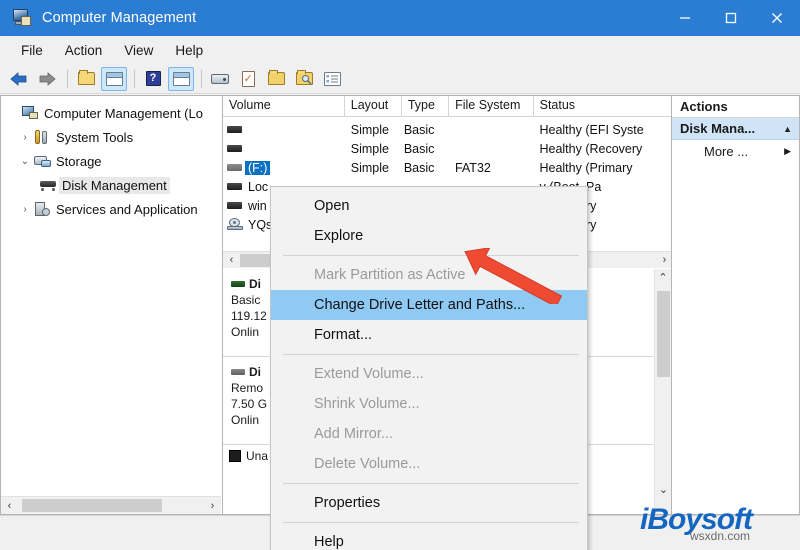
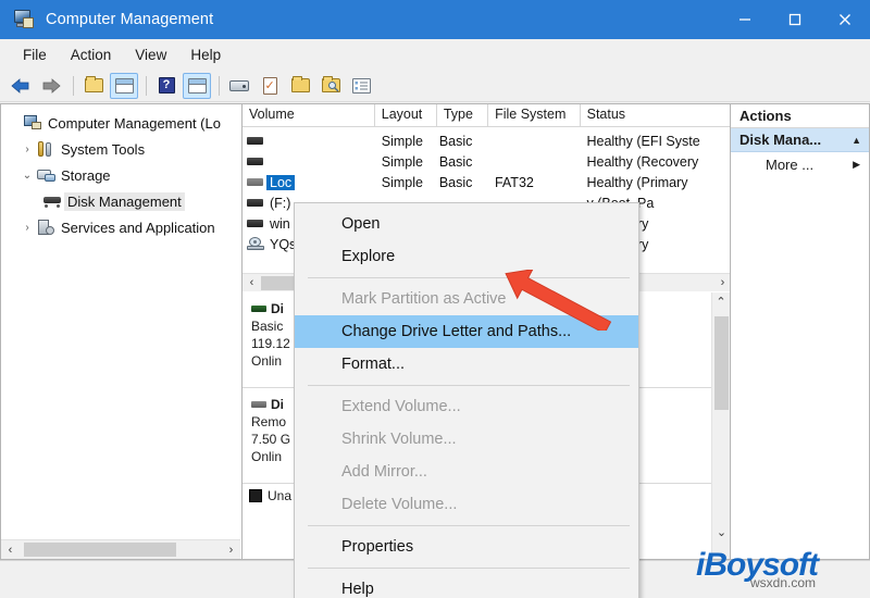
  Computer Management
  File
  Action
  View
  Help
  ?
  Computer Management (Lo
  ›
  System Tools
  ⌄
  Storage
  Disk Management
  ›
  Services and Application
  ‹
  ›
  Volume
  Layout
  Type
  File System
  Status
  Simple
  Basic
  Healthy (EFI Syste
  Simple
  Basic
  Healthy (Recovery
- (F:)
+ Loc
  Simple
  Basic
  FAT32
  Healthy (Primary
- Loc
+ (F:)
  win
  ‹
  ›
  Di
  Basic
  119.12
  Onlin
  Di
  Remo
  7.50 G
  Onlin
  Una
  ⌃
  ⌄
  Actions
  Disk Mana...
  ▲
  More ...
  ▶
  Open
  Explore
  Mark Partition as Active
  Change Drive Letter and Paths...
  Format...
  Extend Volume...
  Shrink Volume...
  Add Mirror...
  Delete Volume...
  Properties
  Help
  iBoysoft
  wsxdn.com
